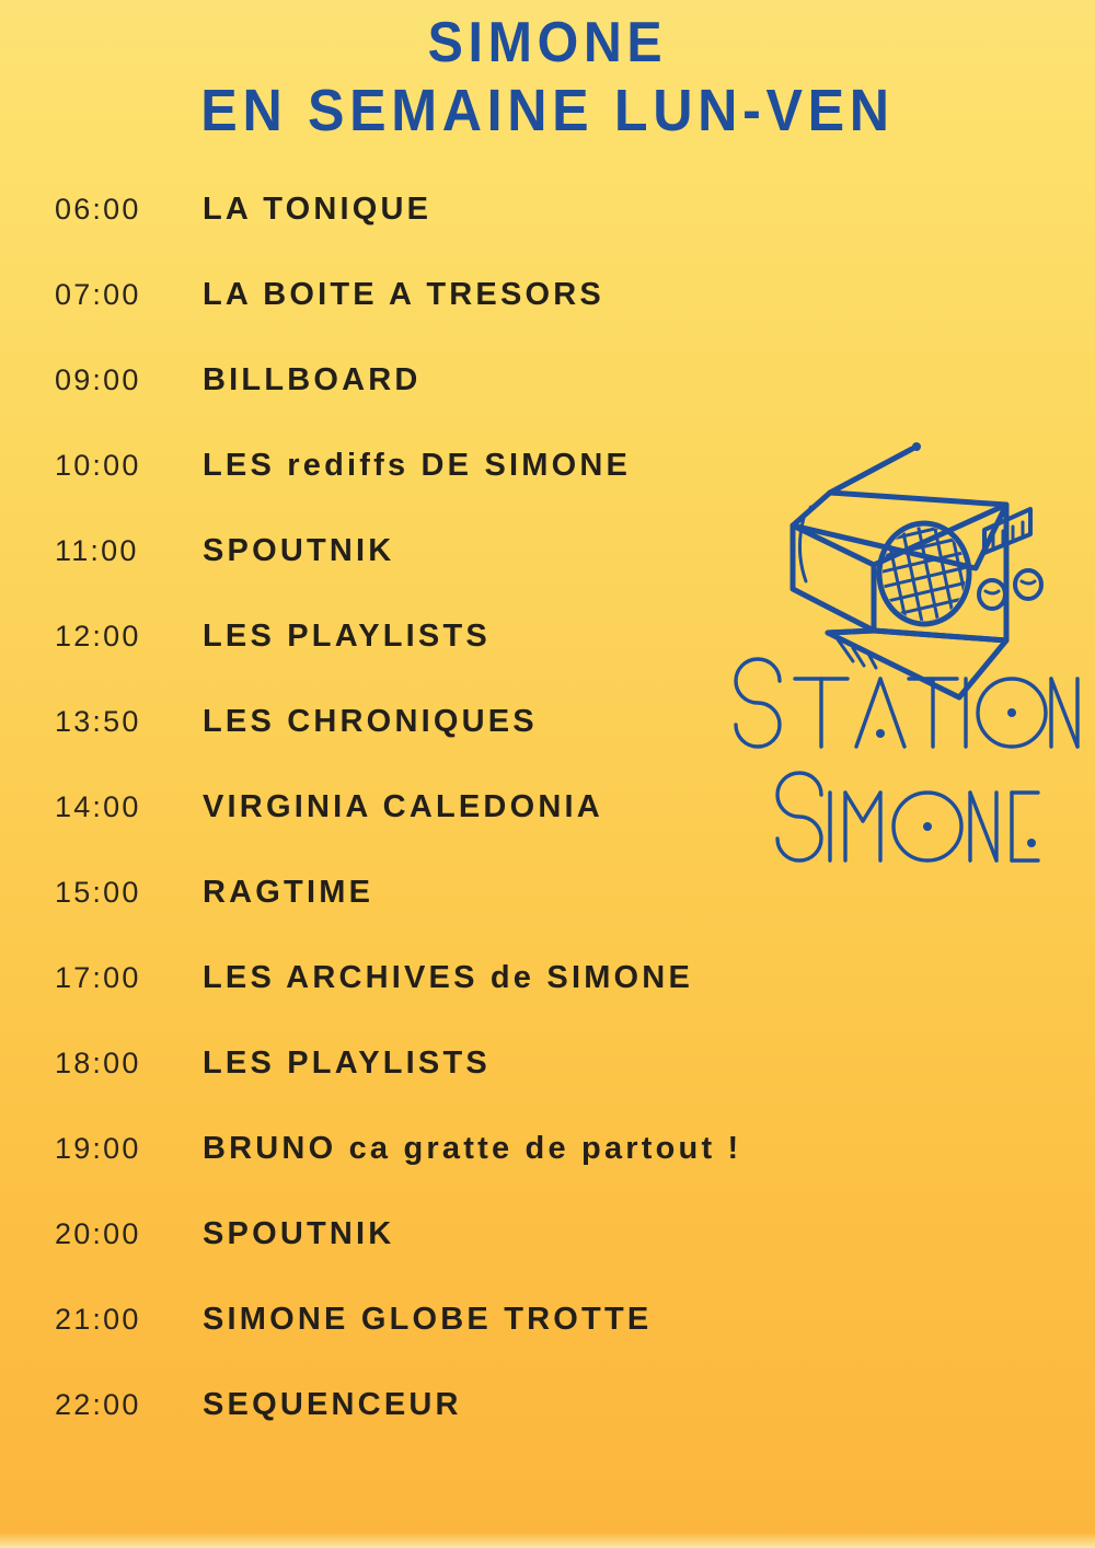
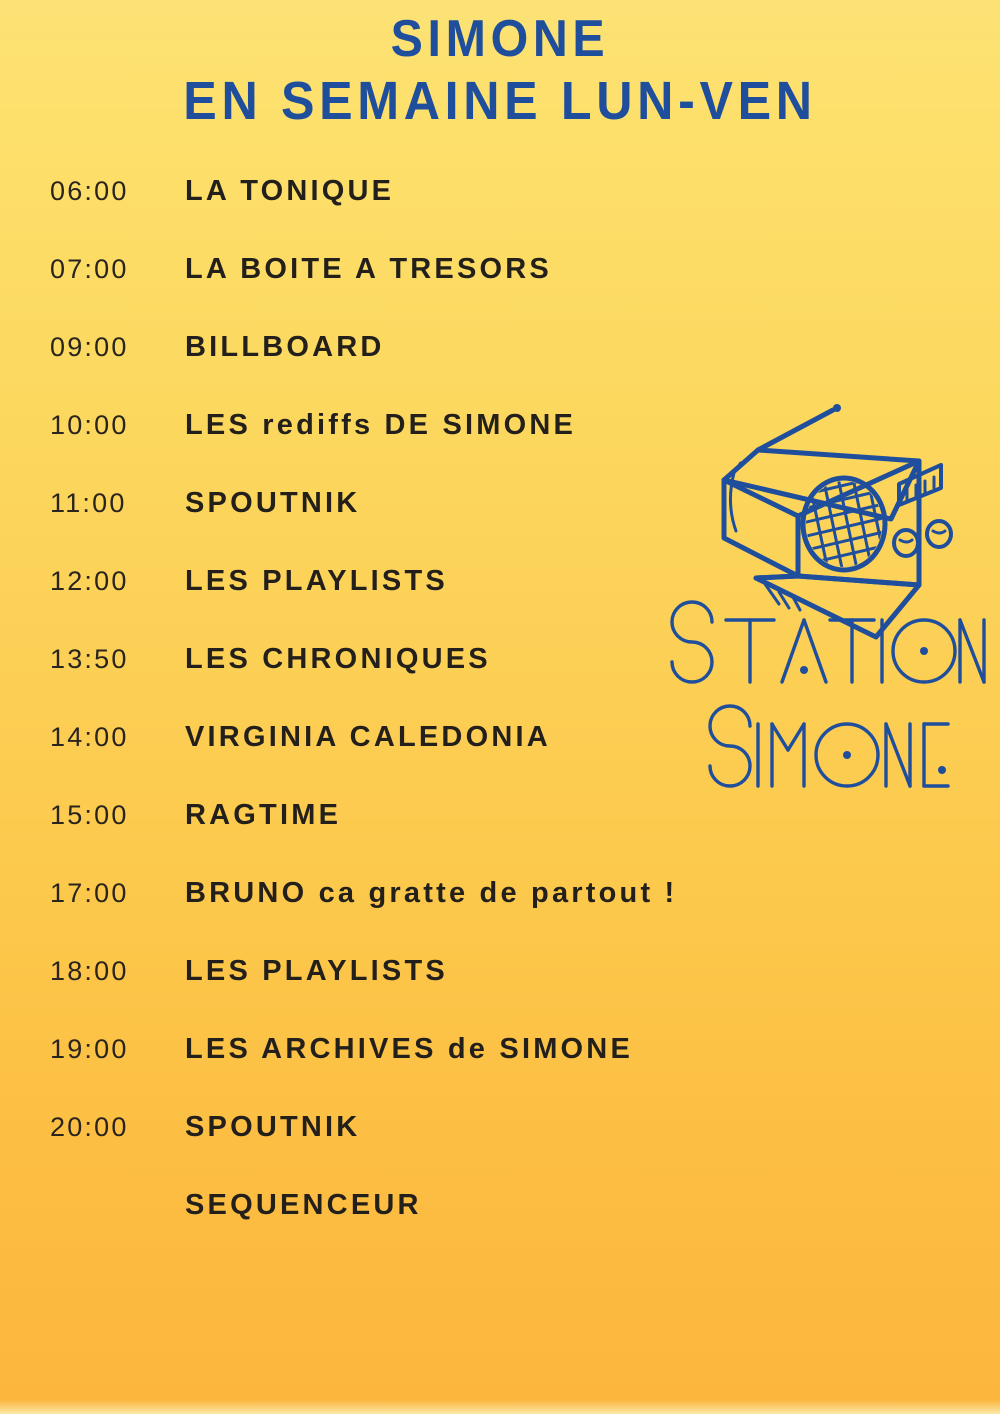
  SIMONE
  EN SEMAINE LUN-VEN
  06:00
  LA TONIQUE
  07:00
  LA BOITE A TRESORS
  09:00
  BILLBOARD
  10:00
  LES rediffs DE SIMONE
  11:00
  SPOUTNIK
  12:00
  LES PLAYLISTS
  13:50
  LES CHRONIQUES
  14:00
  VIRGINIA CALEDONIA
  15:00
  RAGTIME
  17:00
- LES ARCHIVES de SIMONE
+ BRUNO ca gratte de partout !
  18:00
  LES PLAYLISTS
  19:00
- BRUNO ca gratte de partout !
+ LES ARCHIVES de SIMONE
  20:00
  SPOUTNIK
- 21:00
- SIMONE GLOBE TROTTE
- 22:00
  SEQUENCEUR
